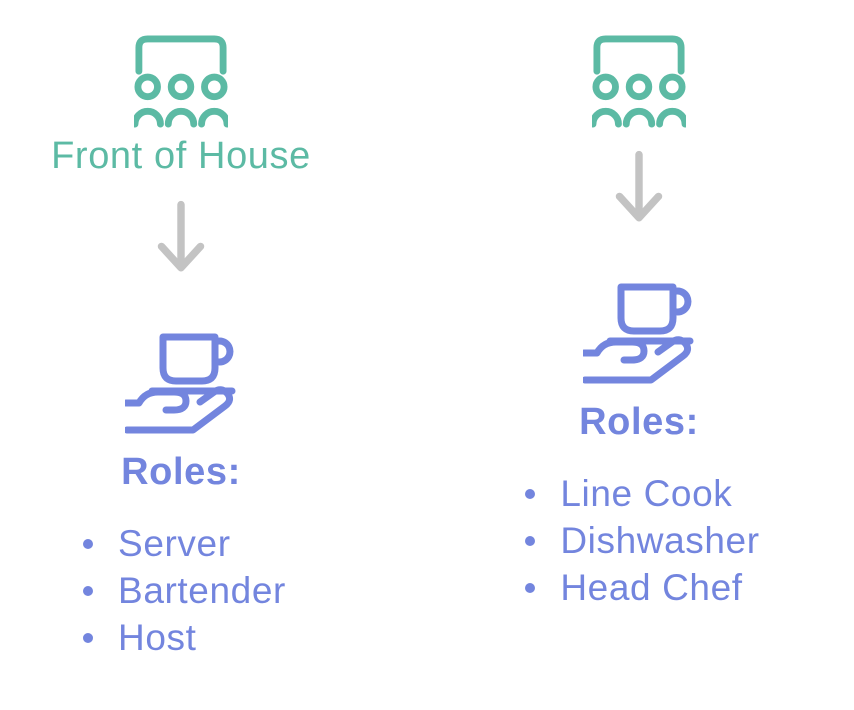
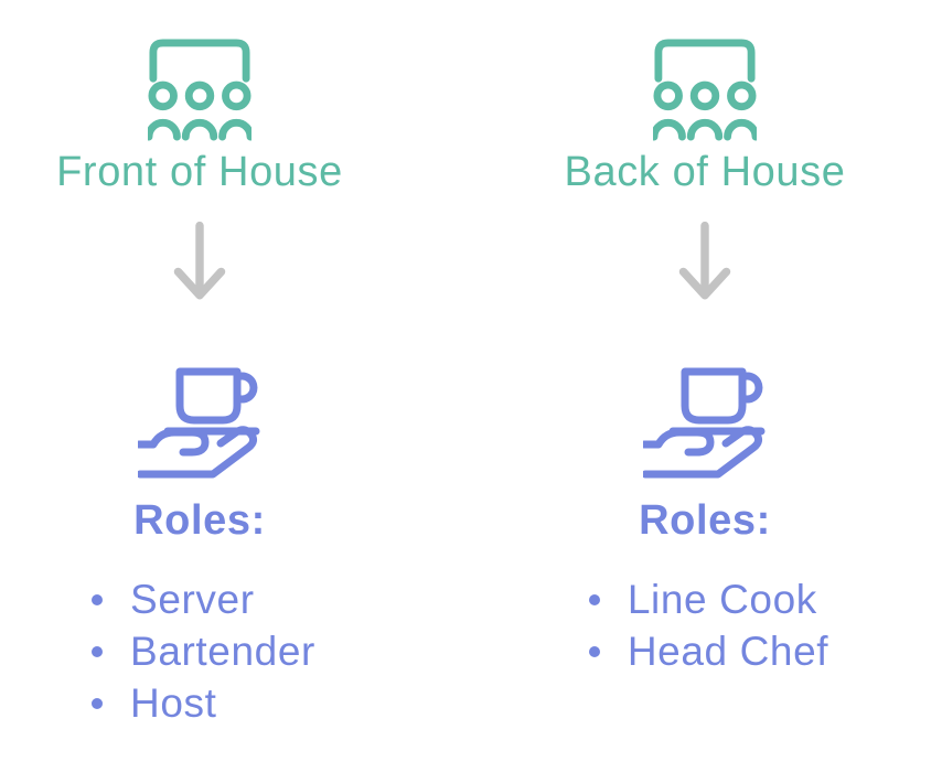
  Front of House
  Roles:
  Server
  Bartender
  Host
+ Back of House
  Roles:
  Line Cook
- Dishwasher
  Head Chef
